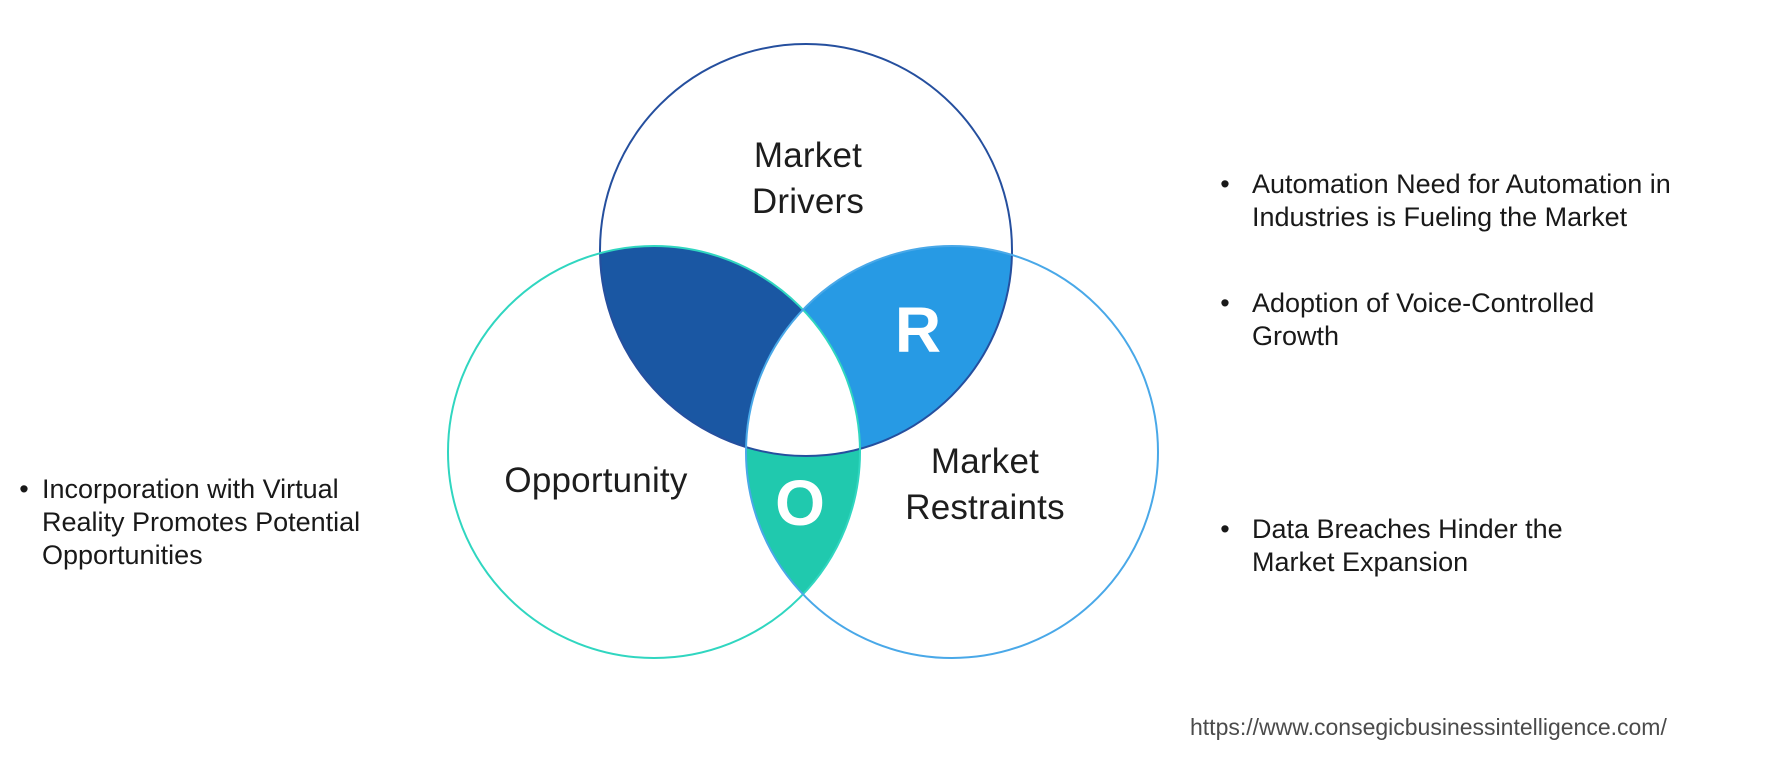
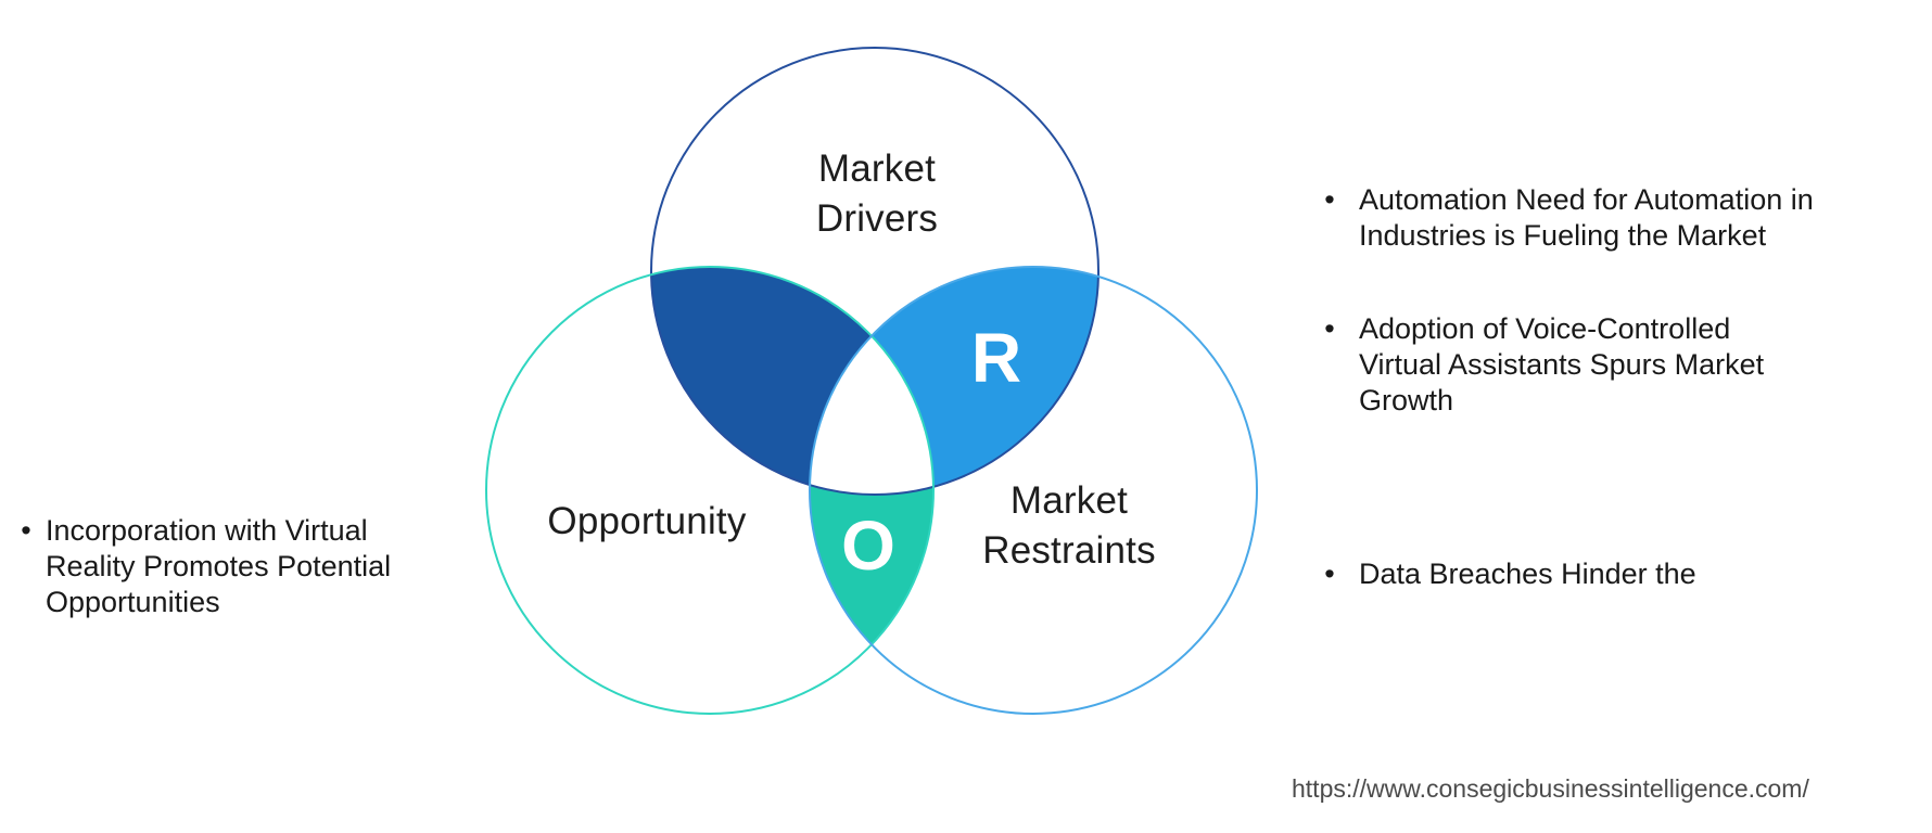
  Market
  Drivers
  Opportunity
  Market
  Restraints
  R
  O
  •
  Incorporation with Virtual
  Reality Promotes Potential
  Opportunities
  •
  Automation Need for Automation in
  Industries is Fueling the Market
  •
  Adoption of Voice-Controlled
+ Virtual Assistants Spurs Market
  Growth
  •
  Data Breaches Hinder the
- Market Expansion
  https://www.consegicbusinessintelligence.com/
